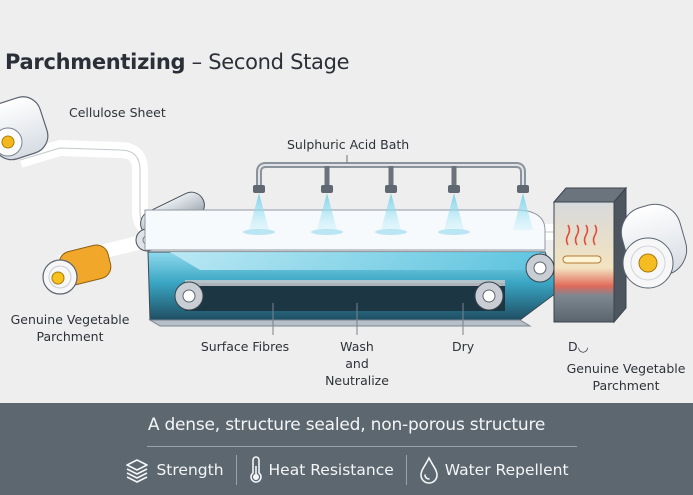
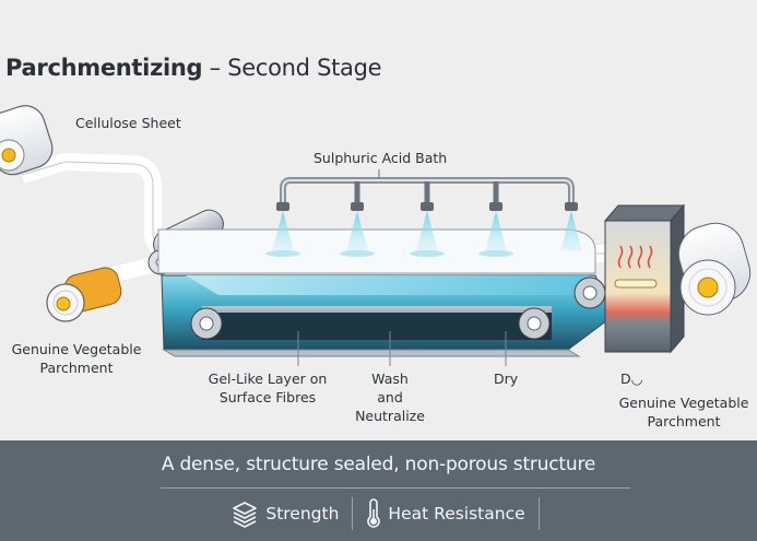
  Parchmentizing – Second Stage
  Cellulose Sheet
  Sulphuric Acid Bath
  Genuine Vegetable
  Parchment
+ Gel-Like Layer on
  Surface Fibres
  Wash
  and
  Neutralize
  Dry
  D◡
  Genuine Vegetable
  Parchment
  A dense, structure sealed, non-porous structure
  Strength
  Heat Resistance
- Water Repellent
